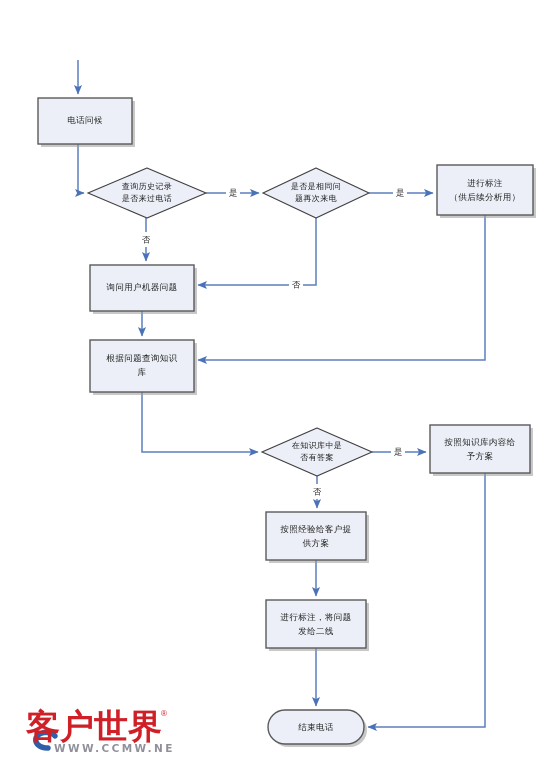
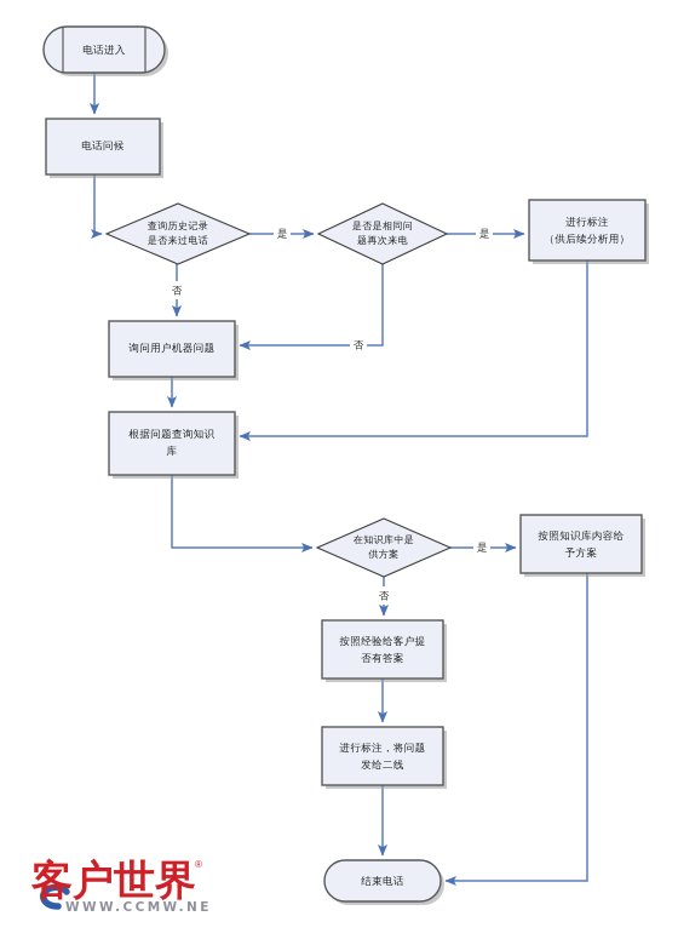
  是
  否
  是
  否
  是
  否
+ 电话进入
  电话问候
  查询历史记录
  是否来过电话
  是否是相同问
  题再次来电
  进行标注
  （供后续分析用）
  询问用户机器问题
  根据问题查询知识
  库
  在知识库中是
- 否有答案
+ 供方案
  按照知识库内容给
  予方案
  按照经验给客户提
- 供方案
+ 否有答案
  进行标注，将问题
  发给二线
  结束电话
  客户世界
  ®
  WWW.CCMW.NE
